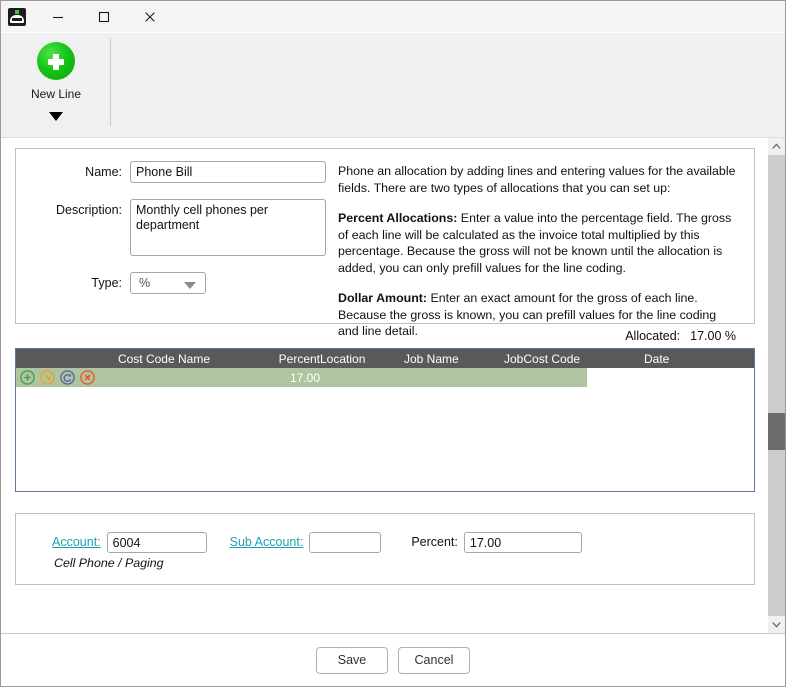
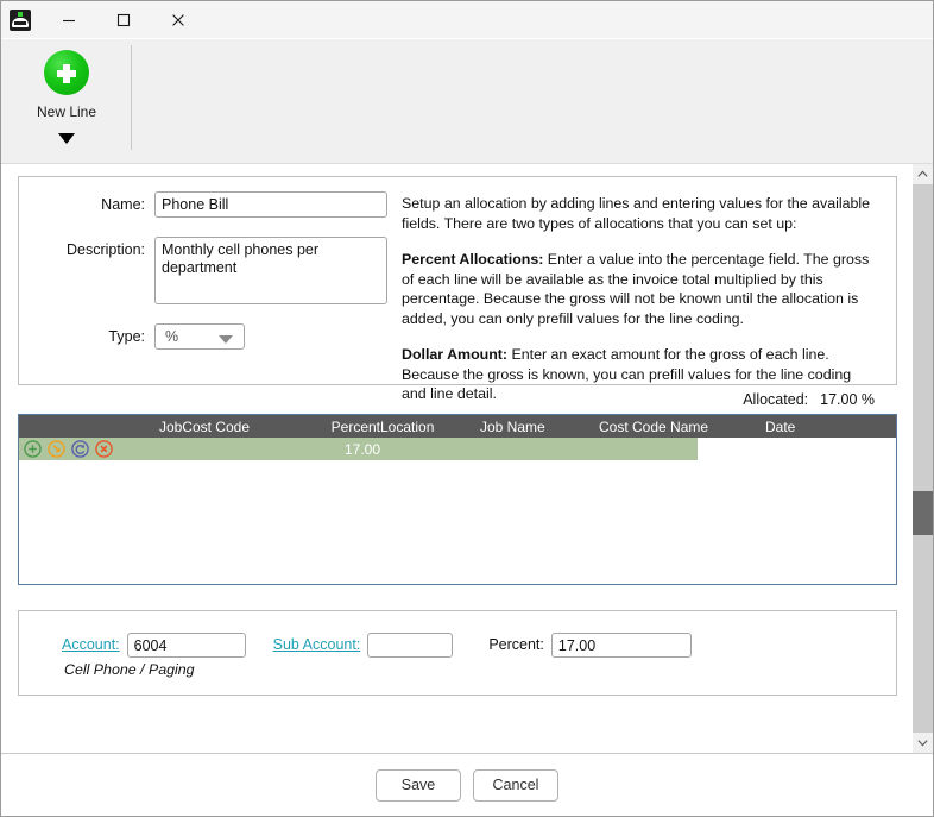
  New Line
  Name:
  Phone Bill
  Description:
  Type:
  %
- Phone an allocation by adding lines and entering values for the available fields. There are two types of allocations that you can set up:
+ Setup an allocation by adding lines and entering values for the available fields. There are two types of allocations that you can set up:
- Percent Allocations: Enter a value into the percentage field. The gross of each line will be calculated as the invoice total multiplied by this percentage. Because the gross will not be known until the allocation is added, you can only prefill values for the line coding.
+ Percent Allocations: Enter a value into the percentage field. The gross of each line will be available as the invoice total multiplied by this percentage. Because the gross will not be known until the allocation is added, you can only prefill values for the line coding.
  Dollar Amount: Enter an exact amount for the gross of each line. Because the gross is known, you can prefill values for the line coding and line detail.
  Allocated:
  17.00 %
- Cost Code Name
+ JobCost Code
  Percent
  Location
  Job Name
- JobCost Code
+ Cost Code Name
  Date
  17.00
  Account:
  6004
  Cell Phone / Paging
  Sub Account:
  Percent:
  17.00
  Save
  Cancel
